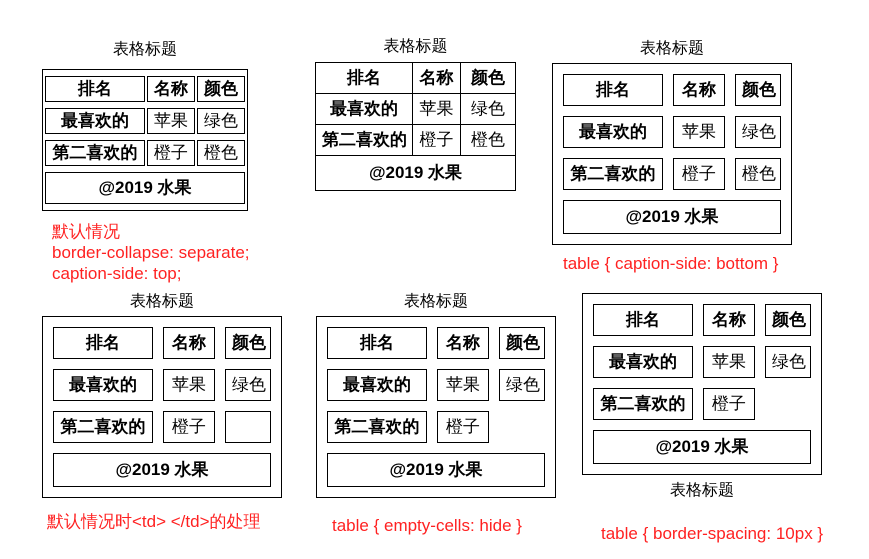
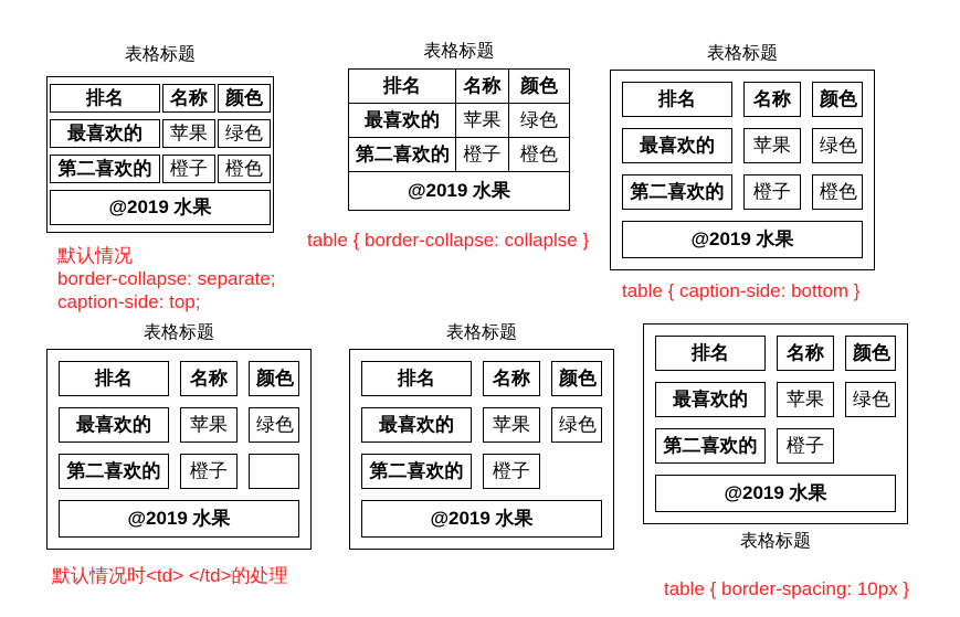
  表格标题
  排名	名称	颜色
  最喜欢的	苹果	绿色
  第二喜欢的	橙子	橙色
  @2019 水果
  表格标题
  排名	名称	颜色
  最喜欢的	苹果	绿色
  第二喜欢的	橙子	橙色
  @2019 水果
  表格标题
  排名	名称	颜色
  最喜欢的	苹果	绿色
  第二喜欢的	橙子	橙色
  @2019 水果
  表格标题
  排名	名称	颜色
  最喜欢的	苹果	绿色
  第二喜欢的	橙子
  @2019 水果
  表格标题
  排名	名称	颜色
  最喜欢的	苹果	绿色
  第二喜欢的	橙子
  @2019 水果
  表格标题
  排名	名称	颜色
  最喜欢的	苹果	绿色
  第二喜欢的	橙子
  @2019 水果
  默认情况
  border-collapse: separate;
  caption-side: top;
+ table { border-collapse: collaplse }
  table { caption-side: bottom }
  默认情况时<td> </td>的处理
- table { empty-cells: hide }
  table { border-spacing: 10px }
